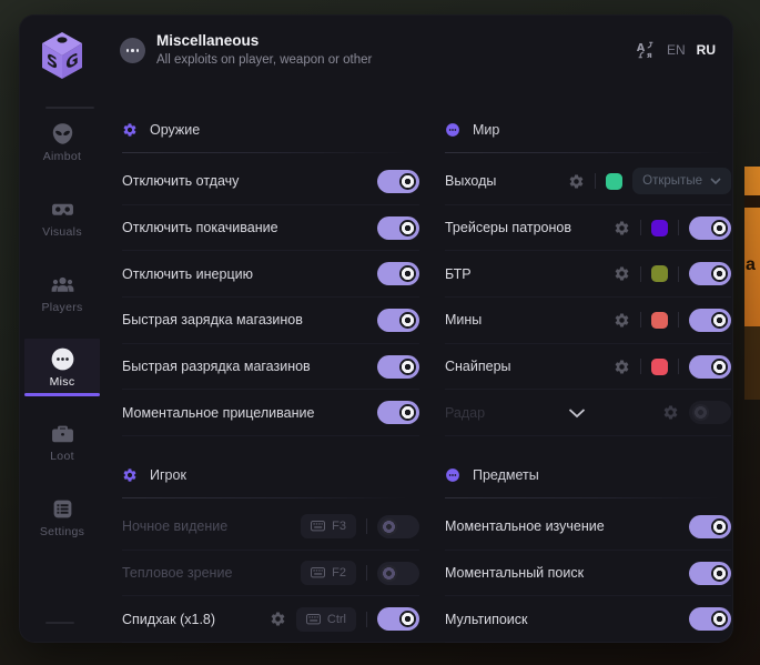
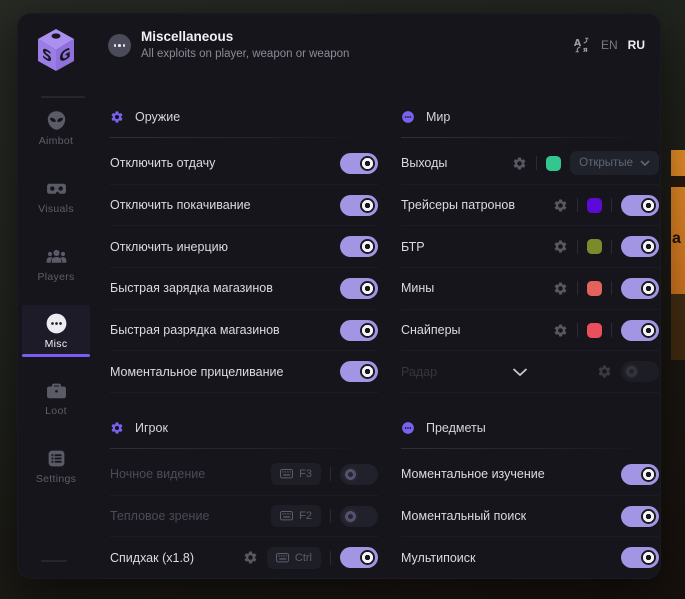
  a
  Aimbot
  Visuals
  Players
  Misc
  Loot
  Settings
  Miscellaneous
- All exploits on player, weapon or other
+ All exploits on player, weapon or weapon
  A
  я
  EN
  RU
  Оружие
  Отключить отдачу
  Отключить покачивание
  Отключить инерцию
  Быстрая зарядка магазинов
  Быстрая разрядка магазинов
  Моментальное прицеливание
  Игрок
  Ночное видение
  F3
  Тепловое зрение
  F2
  Спидхак (x1.8)
  Ctrl
  Мир
  Выходы
  Открытые
  Трейсеры патронов
  БТР
  Мины
  Снайперы
  Радар
  Предметы
  Моментальное изучение
  Моментальный поиск
  Мультипоиск
